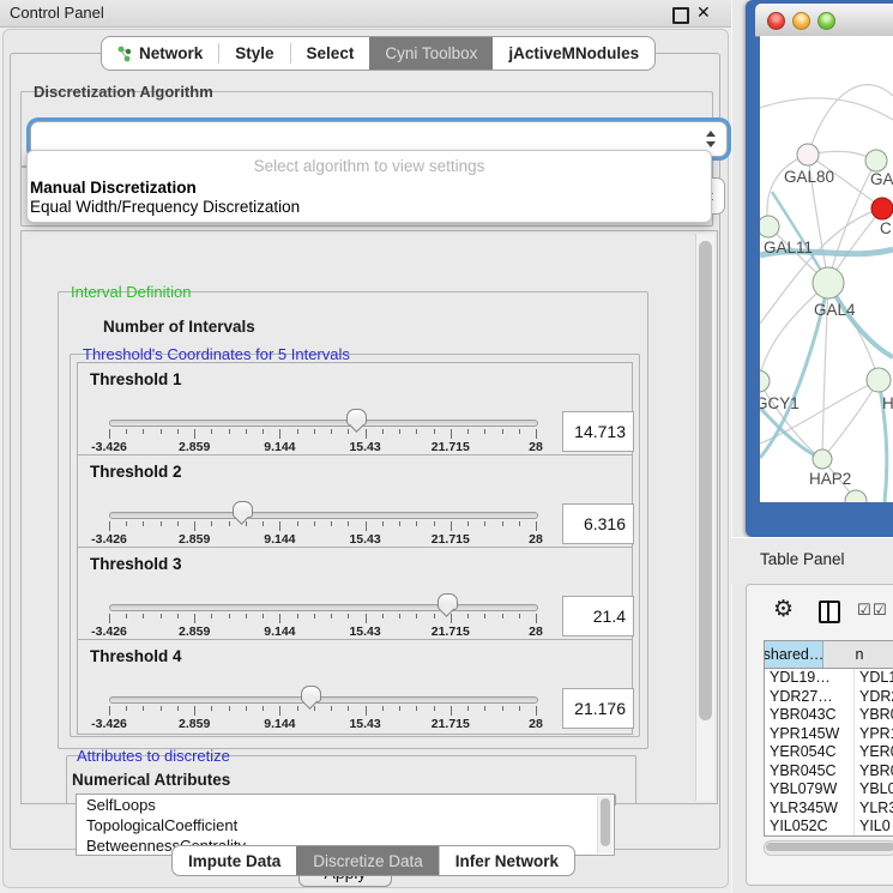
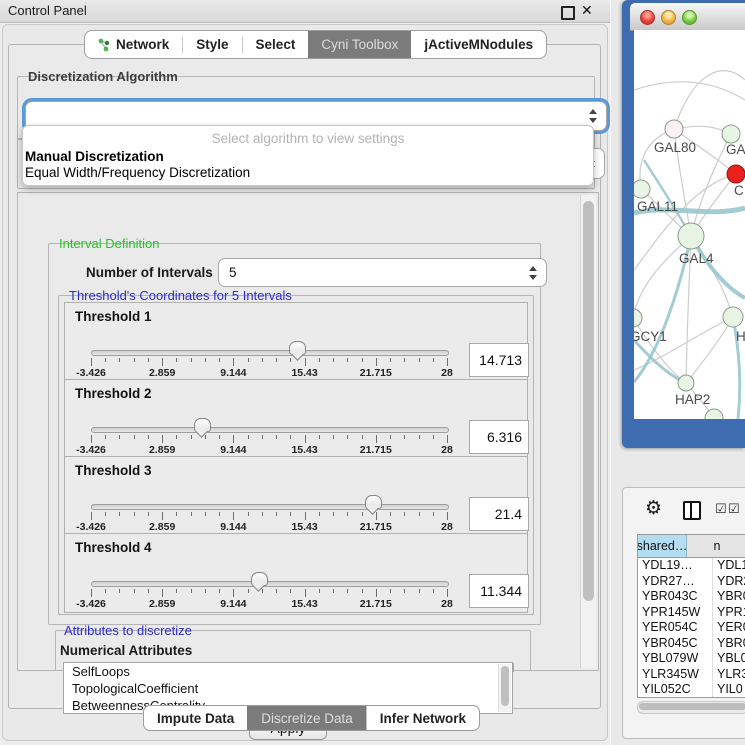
  Control Panel
  ✕
  Network
  Style
  Select
  Cyni Toolbox
  jActiveMNodules
  Discretization Algorithm
  Select algorithm to view settings
  Manual Discretization
  Equal Width/Frequency Discretization
  Interval Definition
  Number of Intervals
+ 5
  Threshold's Coordinates for 5 Intervals
  Threshold 1
  -3.426
  2.859
  9.144
  15.43
  21.715
  28
  14.713
  Threshold 2
  -3.426
  2.859
  9.144
  15.43
  21.715
  28
  6.316
  Threshold 3
  -3.426
  2.859
  9.144
  15.43
  21.715
  28
  21.4
  Threshold 4
  -3.426
  2.859
  9.144
  15.43
  21.715
  28
- 21.176
+ 11.344
  Attributes to discretize
  Numerical Attributes
  SelfLoops
  TopologicalCoefficient
  Impute Data
  Discretize Data
  Infer Network
  GAL80
  GA
  C
  GAL11
  GAL4
  GCY1
  H
  HAP2
- Table Panel
  ⚙
  ☑
  ☑
  shared…
  n
  YDL19…
  YDL
  YDR27…
  YDR
  YBR043C
  YBR
  YPR145W
  YPR
  YER054C
  YER
  YBR045C
  YBR
  YBL079W
  YBL0
  YLR345W
  YLR
  YIL052C
  YIL0
